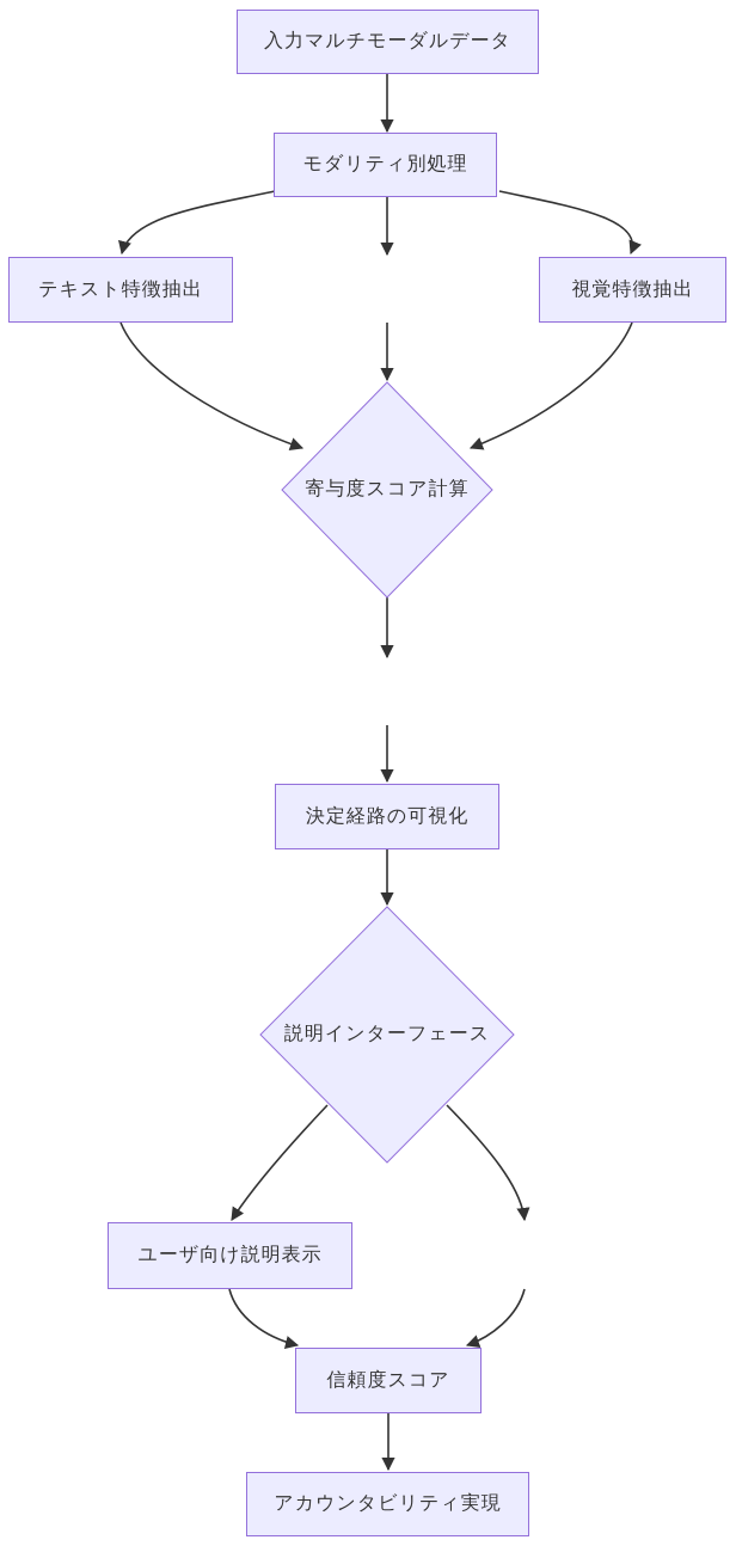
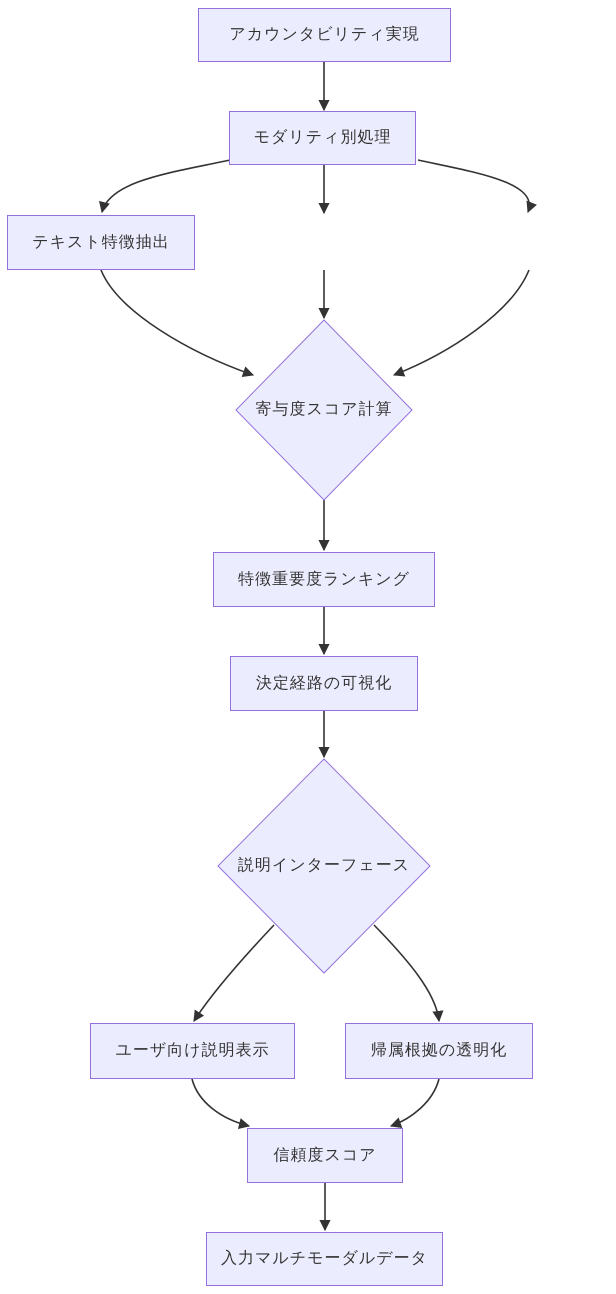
- 入力マルチモーダルデータ
+ アカウンタビリティ実現
  モダリティ別処理
  テキスト特徴抽出
- 視覚特徴抽出
  寄与度スコア計算
+ 特徴重要度ランキング
  決定経路の可視化
  説明インターフェース
  ユーザ向け説明表示
+ 帰属根拠の透明化
  信頼度スコア
- アカウンタビリティ実現
+ 入力マルチモーダルデータ
